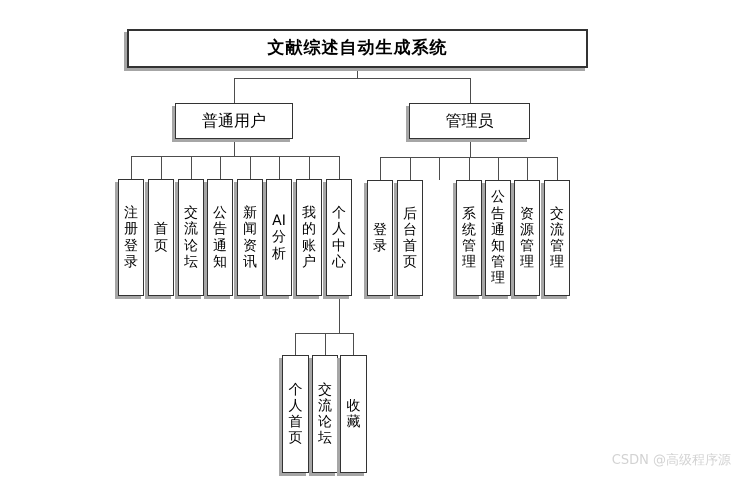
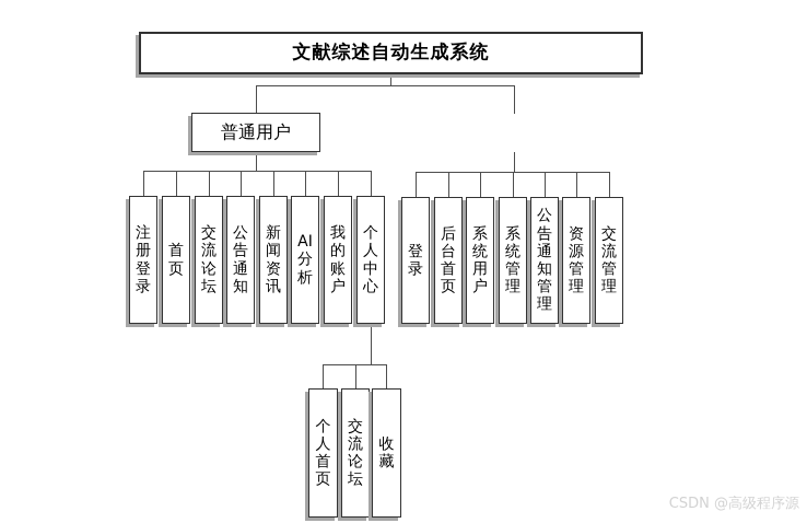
  文献综述自动生成系统
  普通用户
- 管理员
  注册登录
  首页
  交流论坛
  公告通知
  新闻资讯
  AI分析
  我的账户
  个人中心
  登录
  后台首页
+ 系统用户
  系统管理
  公告通知管理
  资源管理
  交流管理
  个人首页
  交流论坛
  收藏
  CSDN @高级程序源
